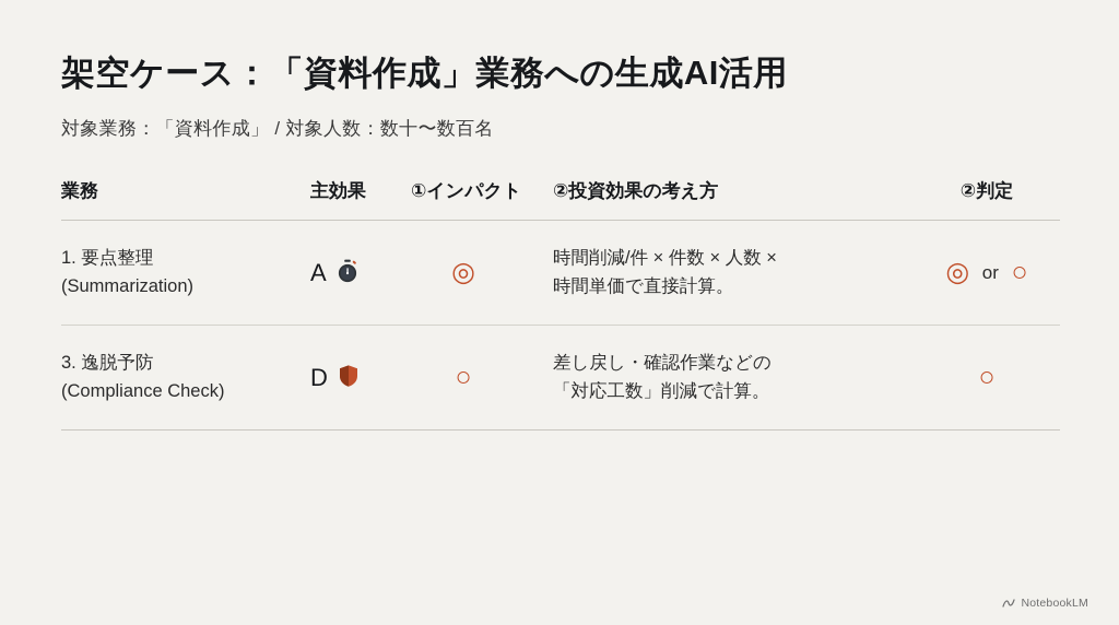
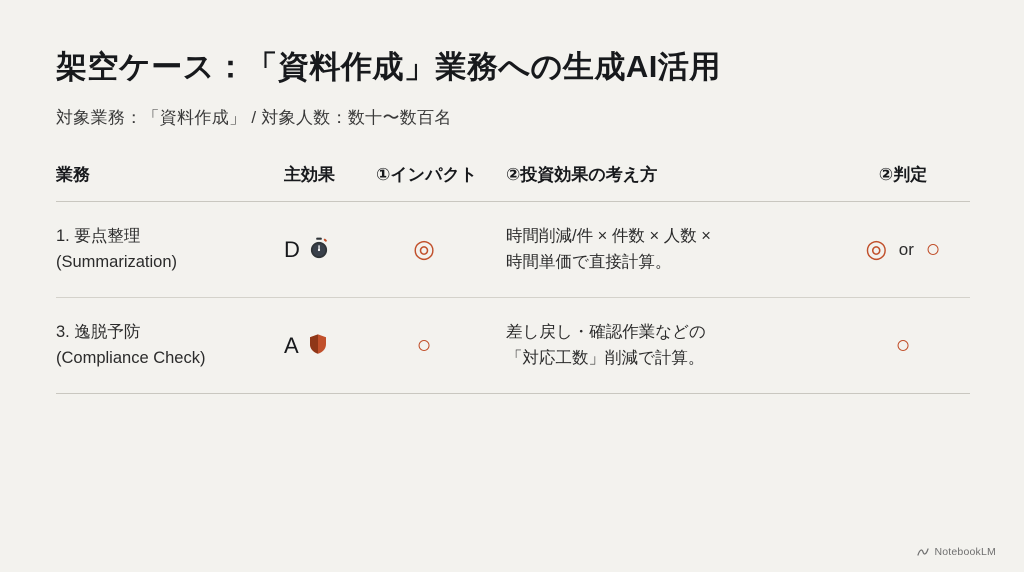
  架空ケース：「資料作成」業務への生成AI活用
  対象業務：「資料作成」 / 対象人数：数十〜数百名
  業務	主効果	①インパクト	②投資効果の考え方	②判定
- 1. 要点整理 (Summarization)	A	◎	時間削減/件 × 件数 × 人数 × 時間単価で直接計算。	◎ or ○
+ 1. 要点整理 (Summarization)	D	◎	時間削減/件 × 件数 × 人数 × 時間単価で直接計算。	◎ or ○
- 3. 逸脱予防 (Compliance Check)	D	○	差し戻し・確認作業などの 「対応工数」削減で計算。	○
+ 3. 逸脱予防 (Compliance Check)	A	○	差し戻し・確認作業などの 「対応工数」削減で計算。	○
  NotebookLM
